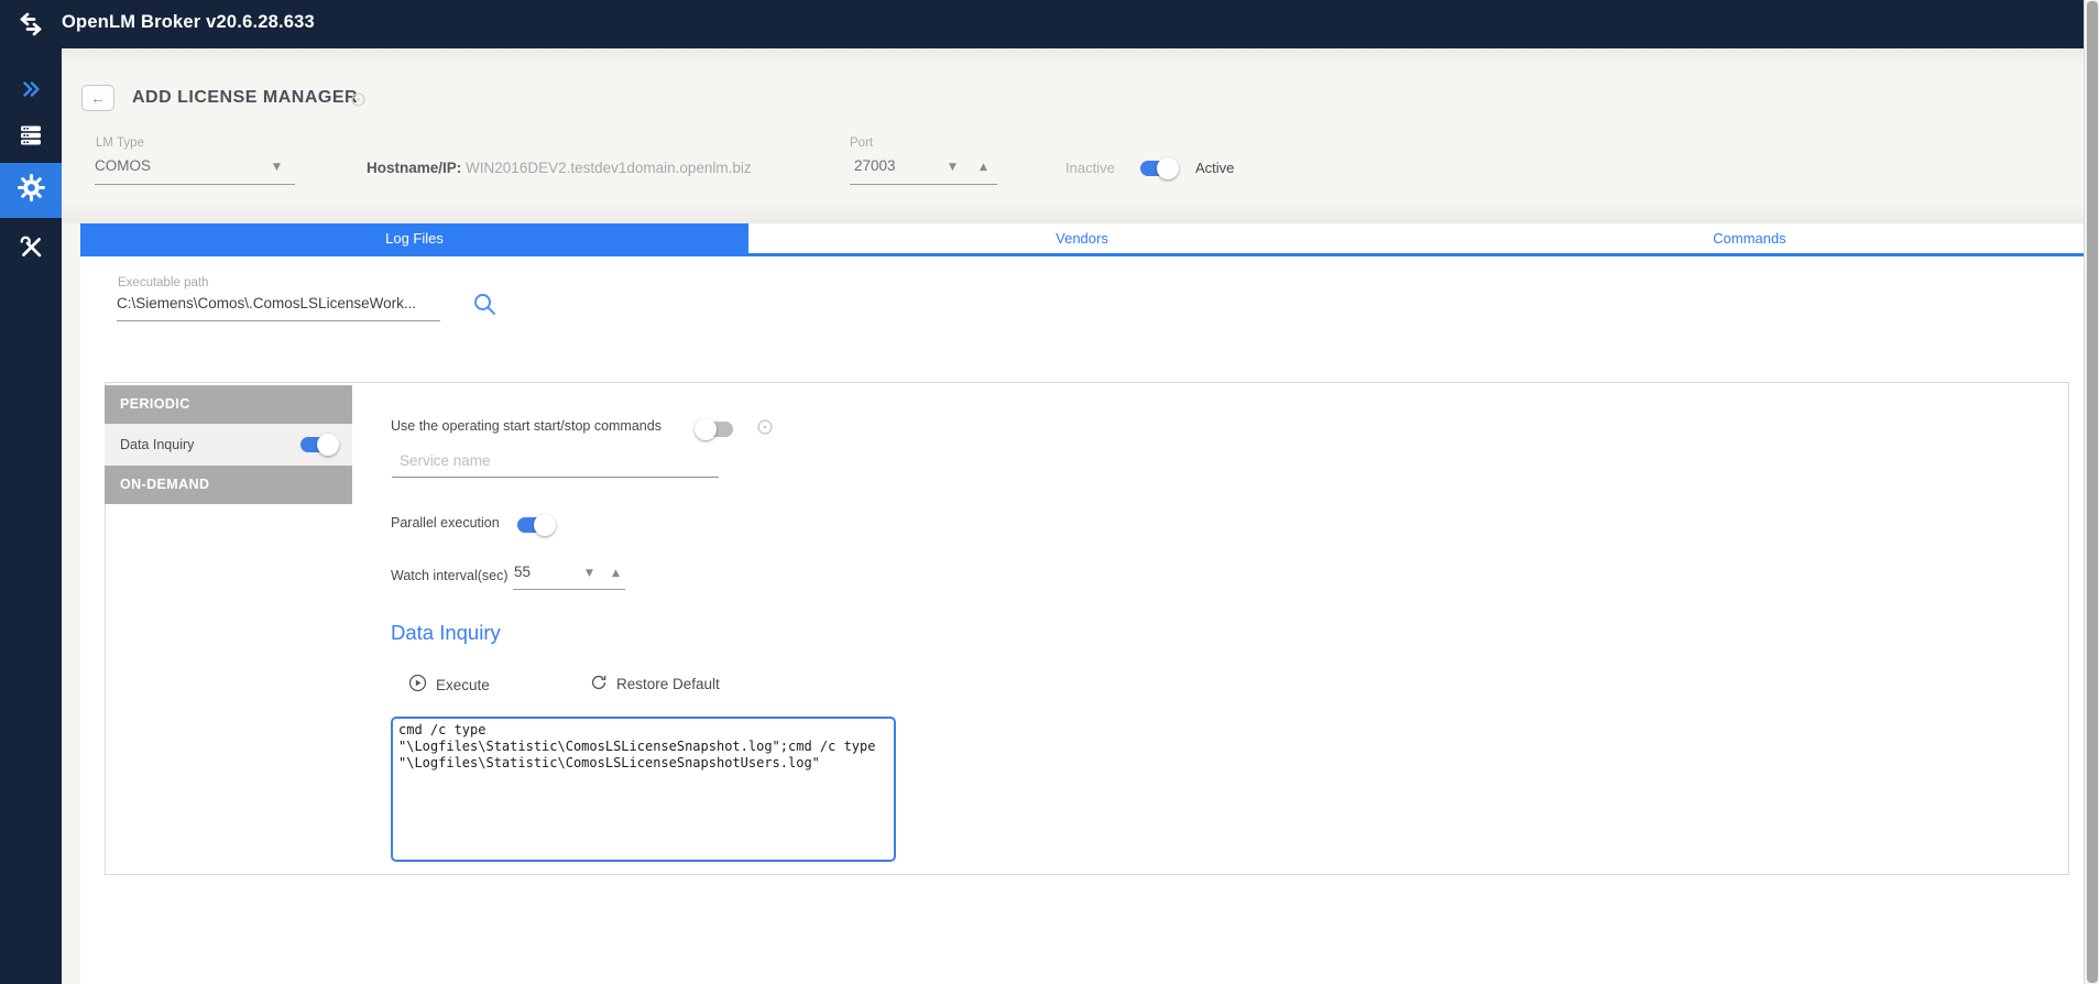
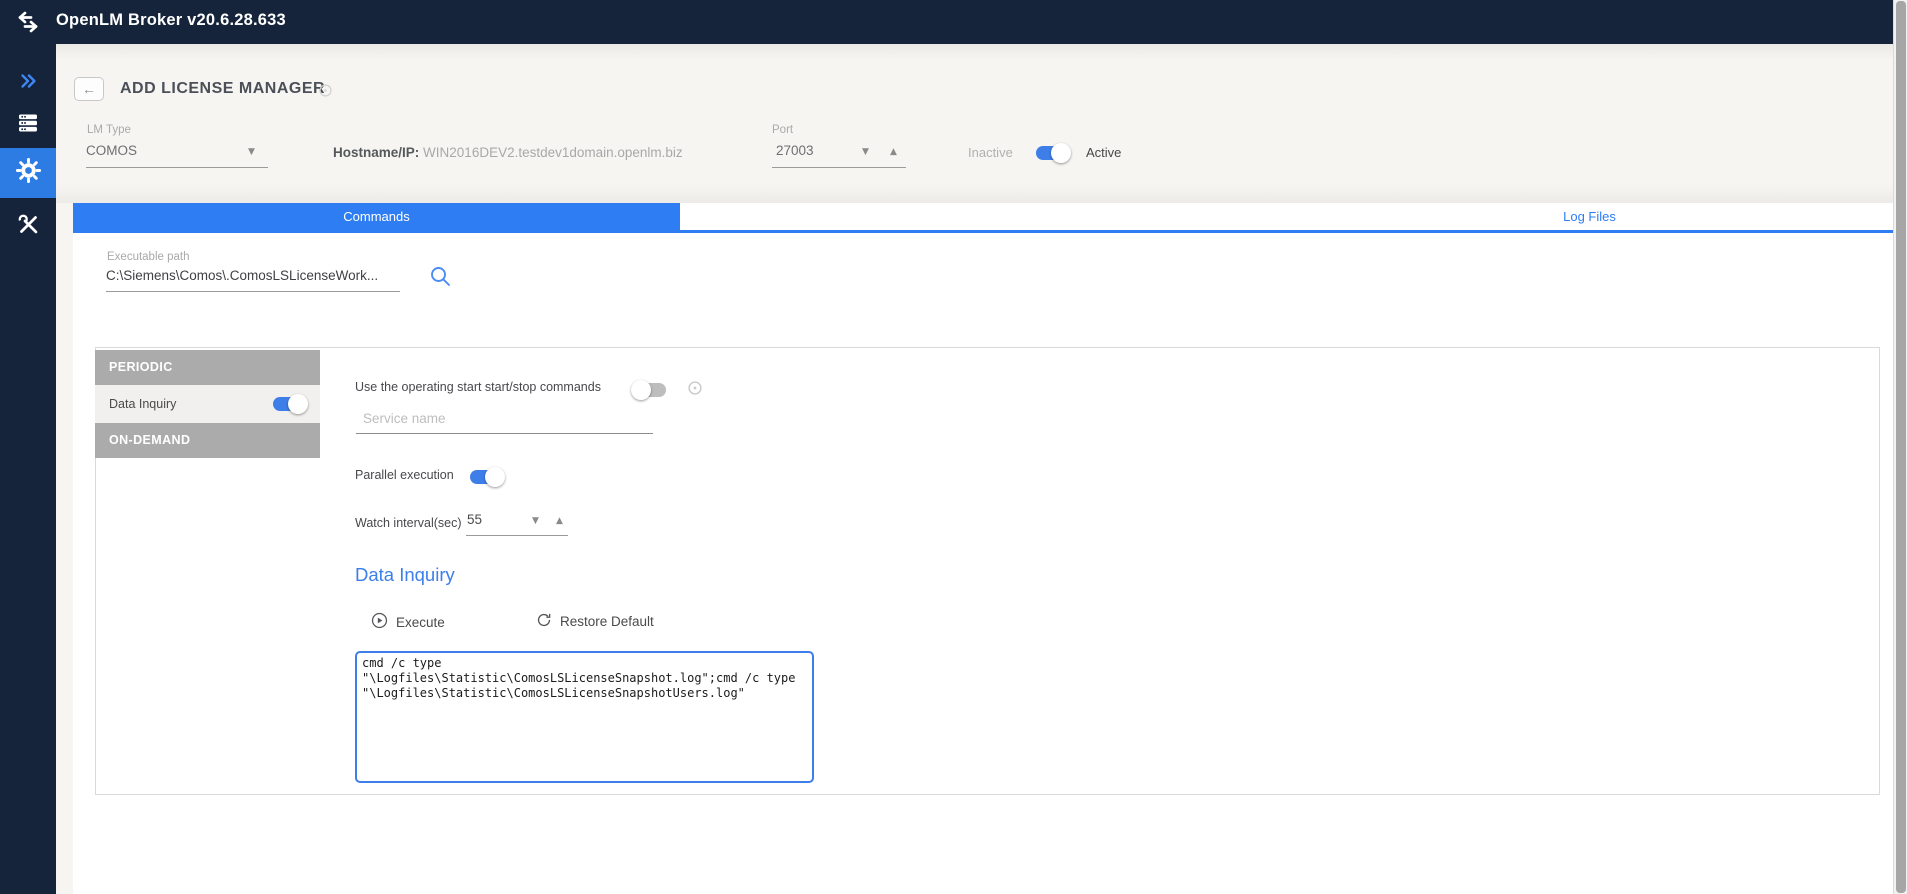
  OpenLM Broker v20.6.28.633
  ←
  ADD LICENSE MANAGER
  LM Type
  COMOS
  ▼
  Hostname/IP: WIN2016DEV2.testdev1domain.openlm.biz
  Port
  27003
  ▼
  ▲
  Inactive
  Active
- Log Files
+ Commands
- Vendors
- Commands
+ Log Files
  Executable path
  C:\Siemens\Comos\.ComosLSLicenseWork...
  PERIODIC
  Data Inquiry
  ON-DEMAND
  Use the operating start start/stop commands
  Service name
  Parallel execution
  Watch interval(sec)
  55
  ▼
  ▲
  Data Inquiry
  Execute
  Restore Default
